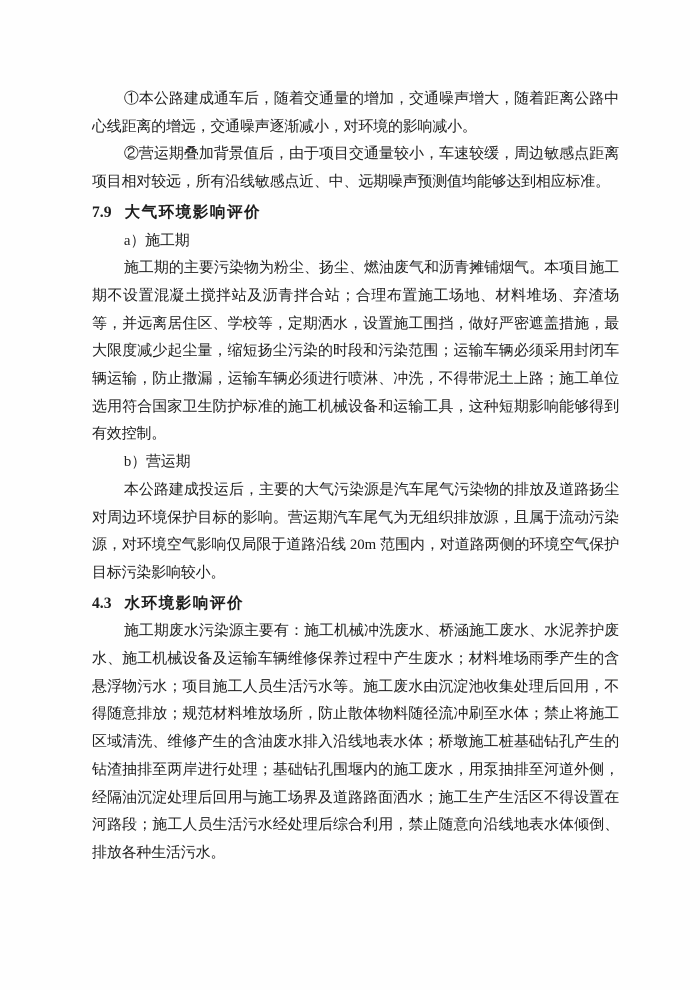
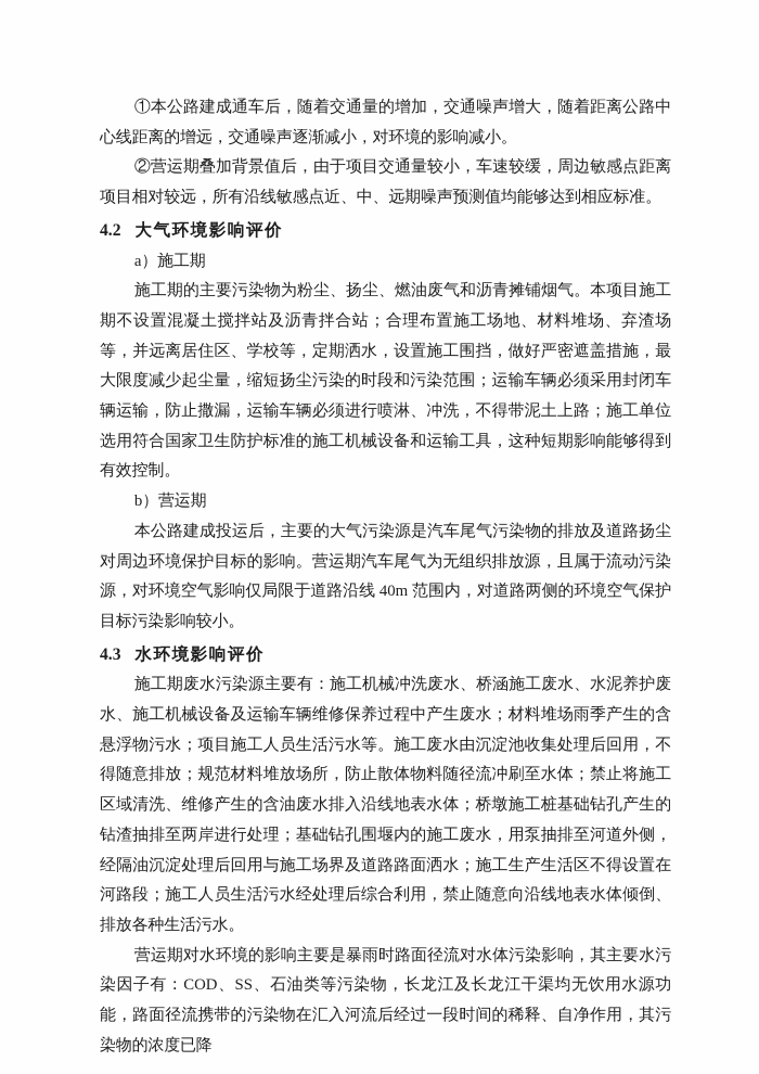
  ①本公路建成通车后，随着交通量的增加，交通噪声增大，随着距离公路中心线距离的增远，交通噪声逐渐减小，对环境的影响减小。
  ②营运期叠加背景值后，由于项目交通量较小，车速较缓，周边敏感点距离项目相对较远，所有沿线敏感点近、中、远期噪声预测值均能够达到相应标准。
- 7.9 大气环境影响评价
+ 4.2 大气环境影响评价
  a）施工期
  施工期的主要污染物为粉尘、扬尘、燃油废气和沥青摊铺烟气。本项目施工期不设置混凝土搅拌站及沥青拌合站；合理布置施工场地、材料堆场、弃渣场等，并远离居住区、学校等，定期洒水，设置施工围挡，做好严密遮盖措施，最大限度减少起尘量，缩短扬尘污染的时段和污染范围；运输车辆必须采用封闭车辆运输，防止撒漏，运输车辆必须进行喷淋、冲洗，不得带泥土上路；施工单位选用符合国家卫生防护标准的施工机械设备和运输工具，这种短期影响能够得到有效控制。
  b）营运期
- 本公路建成投运后，主要的大气污染源是汽车尾气污染物的排放及道路扬尘对周边环境保护目标的影响。营运期汽车尾气为无组织排放源，且属于流动污染源，对环境空气影响仅局限于道路沿线 20m 范围内，对道路两侧的环境空气保护目标污染影响较小。
+ 本公路建成投运后，主要的大气污染源是汽车尾气污染物的排放及道路扬尘对周边环境保护目标的影响。营运期汽车尾气为无组织排放源，且属于流动污染源，对环境空气影响仅局限于道路沿线 40m 范围内，对道路两侧的环境空气保护目标污染影响较小。
  4.3 水环境影响评价
  施工期废水污染源主要有：施工机械冲洗废水、桥涵施工废水、水泥养护废水、施工机械设备及运输车辆维修保养过程中产生废水；材料堆场雨季产生的含悬浮物污水；项目施工人员生活污水等。施工废水由沉淀池收集处理后回用，不得随意排放；规范材料堆放场所，防止散体物料随径流冲刷至水体；禁止将施工区域清洗、维修产生的含油废水排入沿线地表水体；桥墩施工桩基础钻孔产生的钻渣抽排至两岸进行处理；基础钻孔围堰内的施工废水，用泵抽排至河道外侧，经隔油沉淀处理后回用与施工场界及道路路面洒水；施工生产生活区不得设置在河路段；施工人员生活污水经处理后综合利用，禁止随意向沿线地表水体倾倒、排放各种生活污水。
+ 营运期对水环境的影响主要是暴雨时路面径流对水体污染影响，其主要水污染因子有：COD、SS、石油类等污染物，长龙江及长龙江干渠均无饮用水源功能，路面径流携带的污染物在汇入河流后经过一段时间的稀释、自净作用，其污染物的浓度已降
